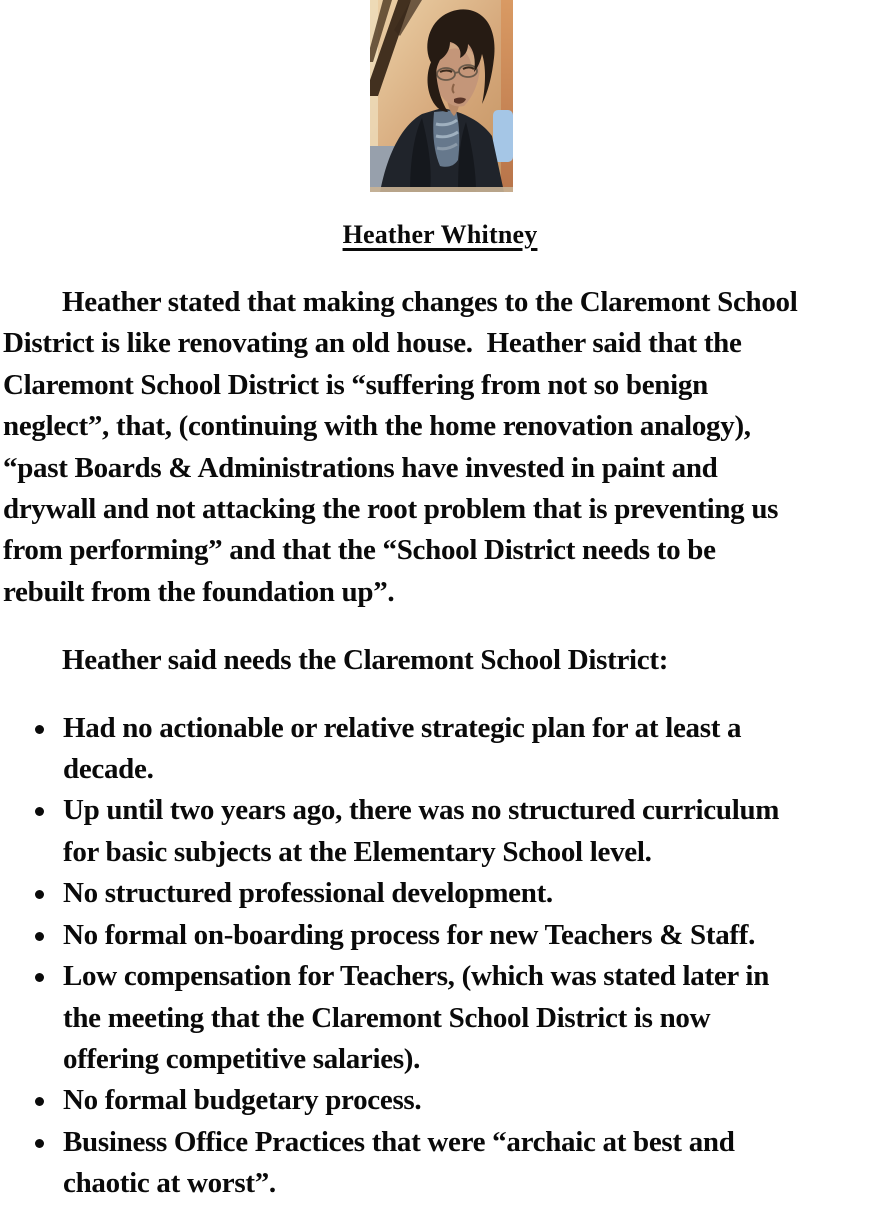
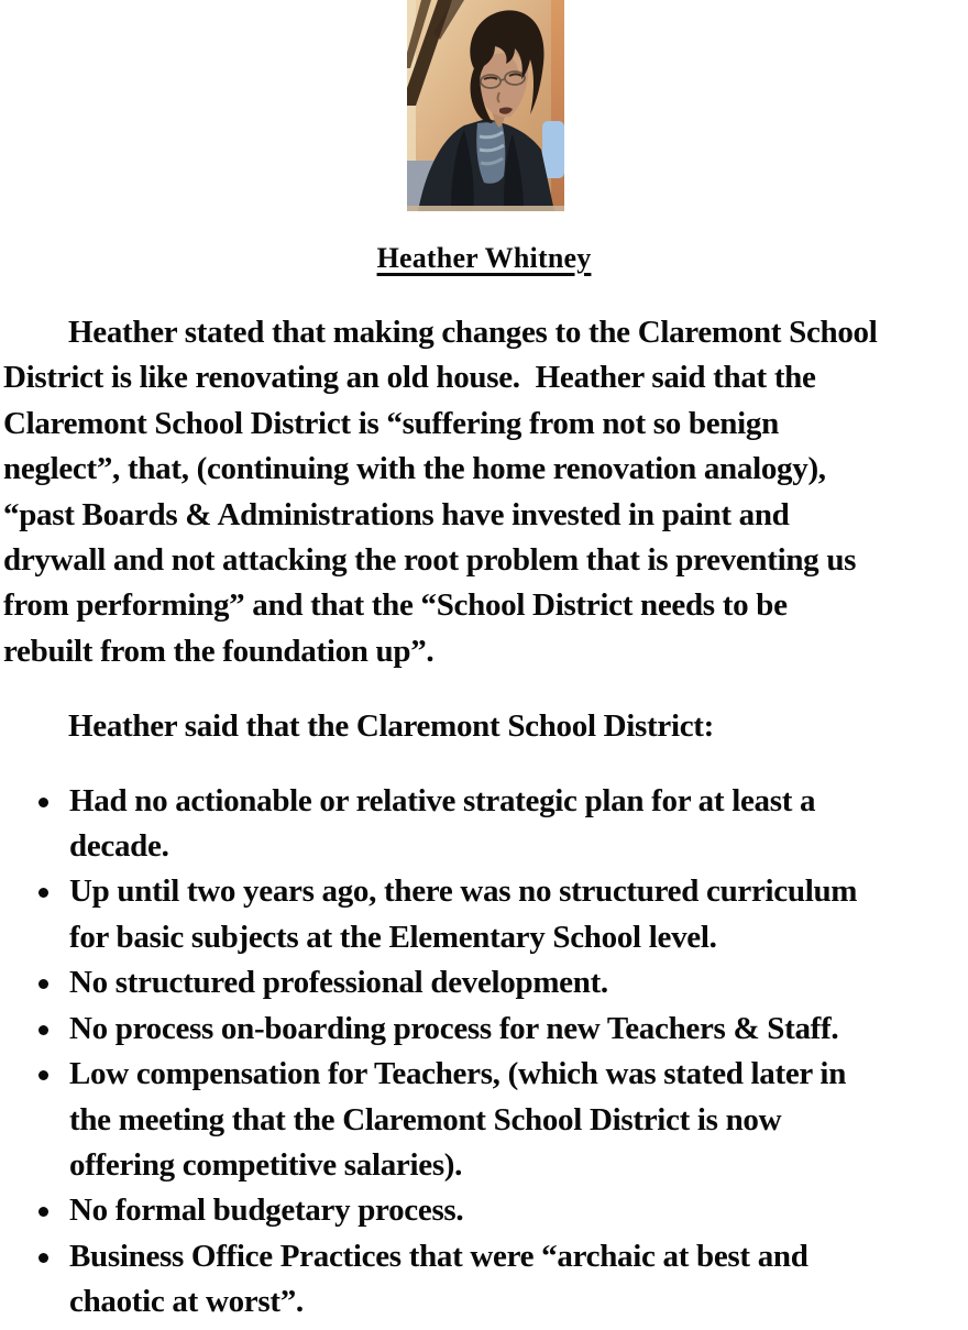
  Heather Whitney
  Heather stated that making changes to the Claremont School
  District is like renovating an old house. Heather said that the
  Claremont School District is “suffering from not so benign
  neglect”, that, (continuing with the home renovation analogy),
  “past Boards & Administrations have invested in paint and
  drywall and not attacking the root problem that is preventing us
  from performing” and that the “School District needs to be
  rebuilt from the foundation up”.
- Heather said needs the Claremont School District:
+ Heather said that the Claremont School District:
  Had no actionable or relative strategic plan for at least a
  decade.
  Up until two years ago, there was no structured curriculum
  for basic subjects at the Elementary School level.
  No structured professional development.
- No formal on-boarding process for new Teachers & Staff.
+ No process on-boarding process for new Teachers & Staff.
  Low compensation for Teachers, (which was stated later in
  the meeting that the Claremont School District is now
  offering competitive salaries).
  No formal budgetary process.
  Business Office Practices that were “archaic at best and
  chaotic at worst”.
